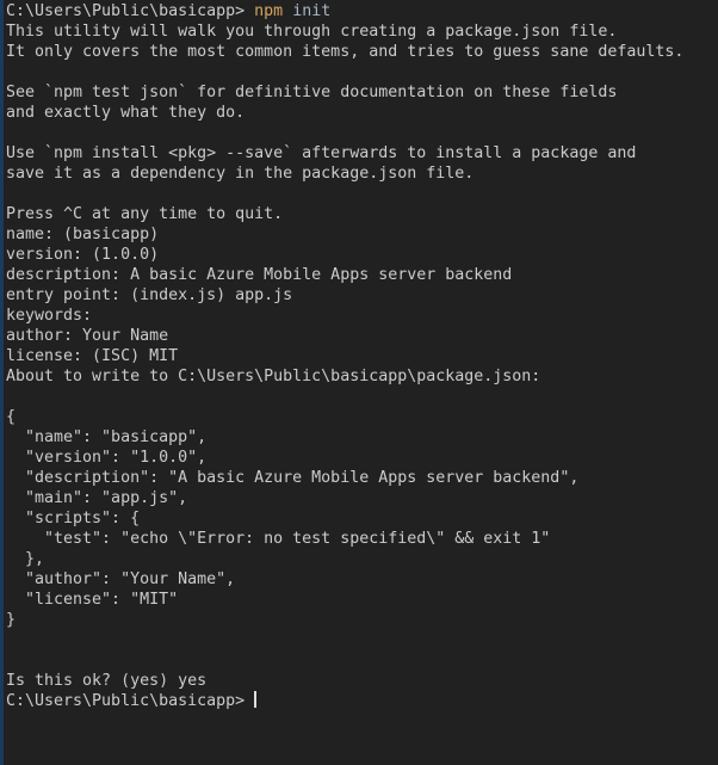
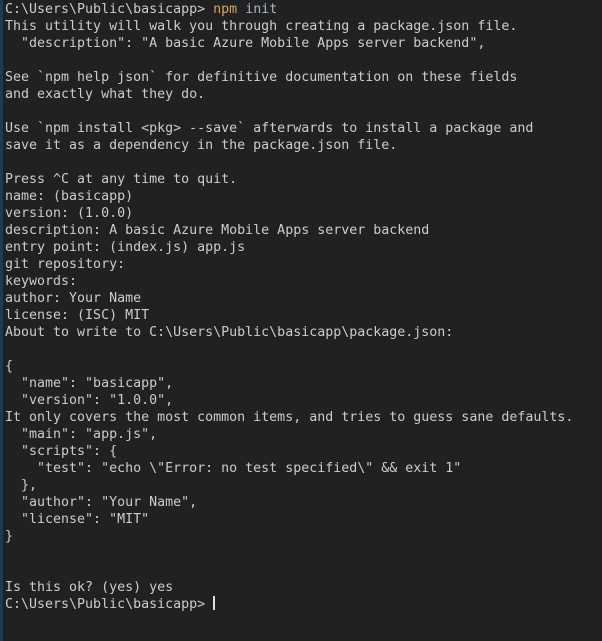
  C:\Users\Public\basicapp> npm init
  This utility will walk you through creating a package.json file.
- It only covers the most common items, and tries to guess sane defaults.
+ "description": "A basic Azure Mobile Apps server backend",
- See `npm test json` for definitive documentation on these fields
+ See `npm help json` for definitive documentation on these fields
  and exactly what they do.
  Use `npm install <pkg> --save` afterwards to install a package and
  save it as a dependency in the package.json file.
  Press ^C at any time to quit.
  name: (basicapp)
  version: (1.0.0)
  description: A basic Azure Mobile Apps server backend
  entry point: (index.js) app.js
+ git repository:
  keywords:
  author: Your Name
  license: (ISC) MIT
  About to write to C:\Users\Public\basicapp\package.json:
  {
  "name": "basicapp",
  "version": "1.0.0",
- "description": "A basic Azure Mobile Apps server backend",
+ It only covers the most common items, and tries to guess sane defaults.
  "main": "app.js",
  "scripts": {
  "test": "echo \"Error: no test specified\" && exit 1"
  },
  "author": "Your Name",
  "license": "MIT"
  }
  Is this ok? (yes) yes
  C:\Users\Public\basicapp>
